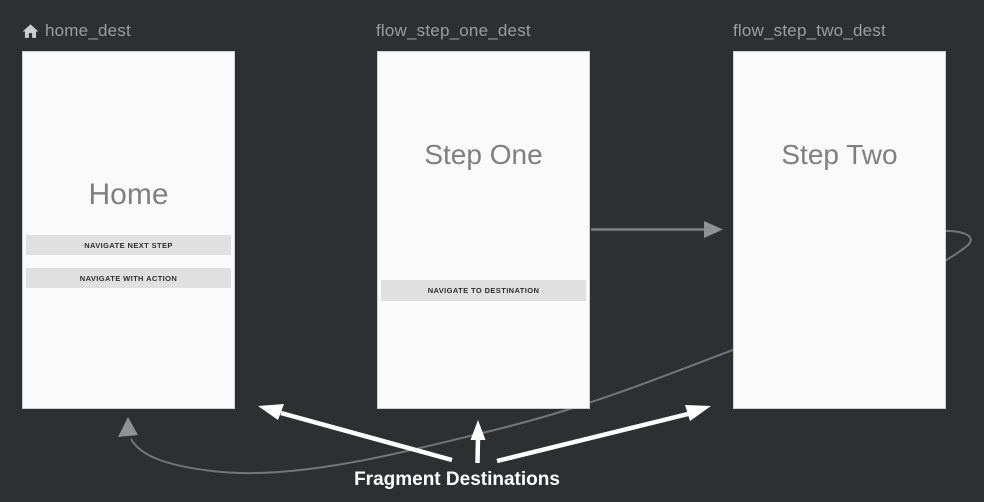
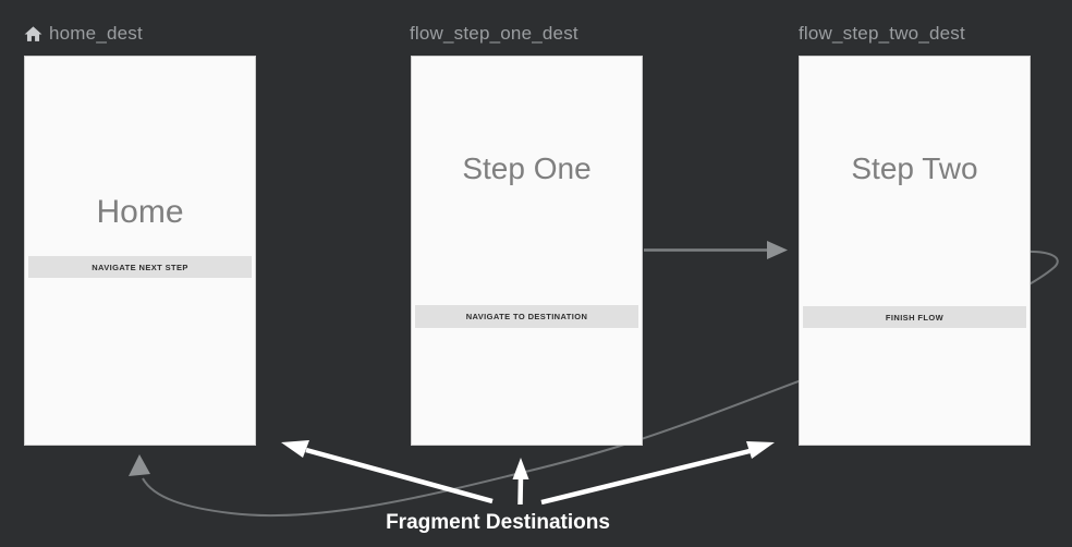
  home_dest
  flow_step_one_dest
  flow_step_two_dest
  Home
  NAVIGATE NEXT STEP
- NAVIGATE WITH ACTION
  Step One
  NAVIGATE TO DESTINATION
  Step Two
+ FINISH FLOW
  Fragment Destinations
